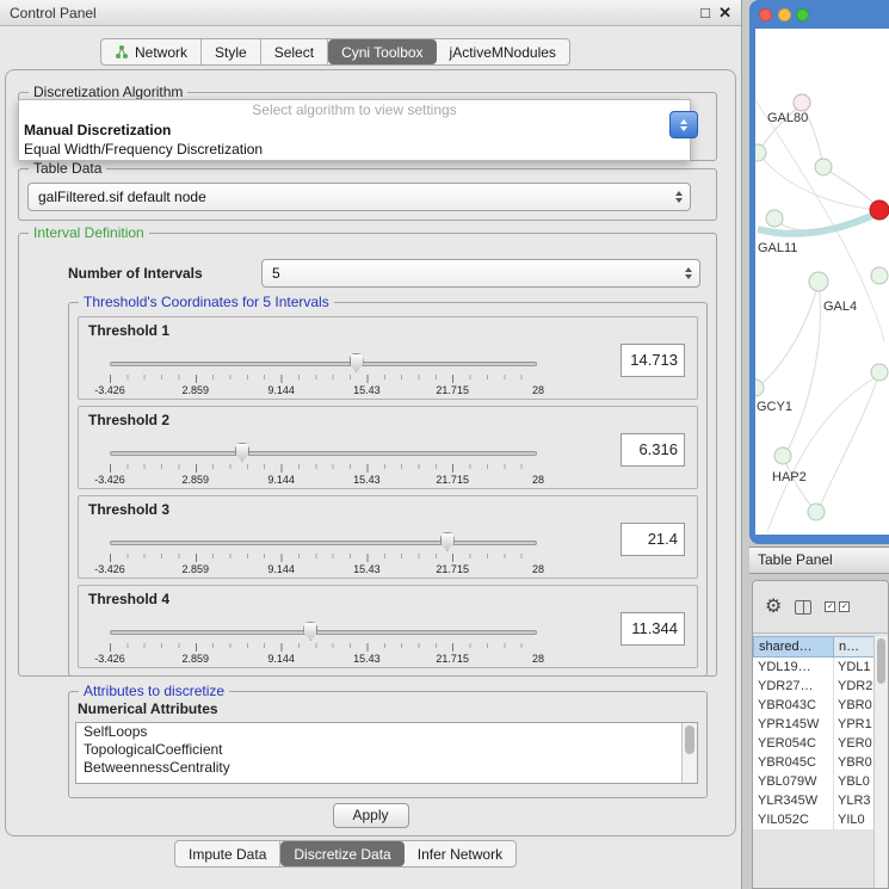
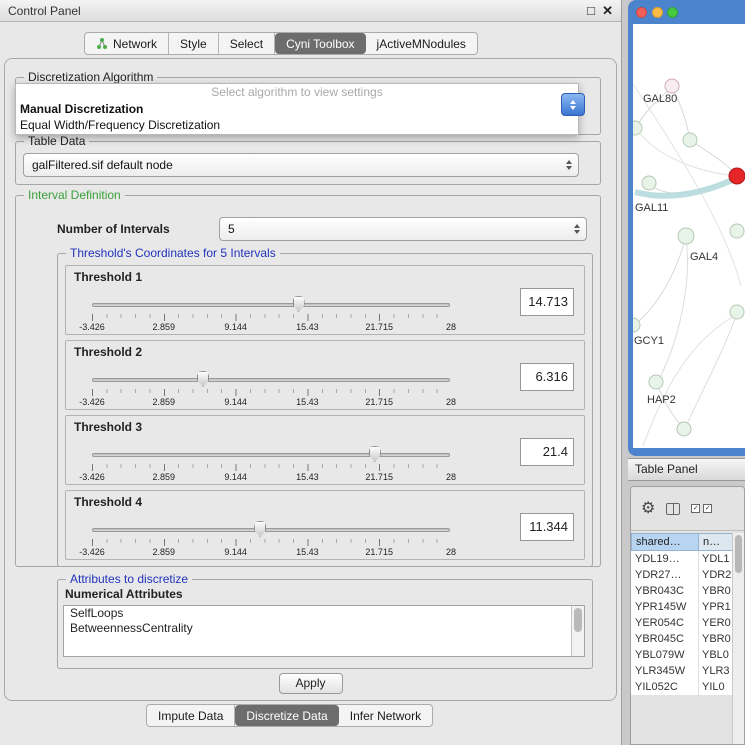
  Control Panel
  □
  ✕
  Network
  Style
  Select
  Cyni Toolbox
  jActiveMNodules
  Discretization Algorithm
  Select algorithm to view settings
  Manual Discretization
  Equal Width/Frequency Discretization
  Table Data
  galFiltered.sif default node
  Interval Definition
  Number of Intervals
  5
  Threshold's Coordinates for 5 Intervals
  Threshold 1
  14.713
  -3.426
  2.859
  9.144
  15.43
  21.715
  28
  Threshold 2
  6.316
  -3.426
  2.859
  9.144
  15.43
  21.715
  28
  Threshold 3
  21.4
  -3.426
  2.859
  9.144
  15.43
  21.715
  28
  Threshold 4
  11.344
  -3.426
  2.859
  9.144
  15.43
  21.715
  28
  Attributes to discretize
  Numerical Attributes
  SelfLoops
- TopologicalCoefficient
  BetweennessCentrality
  Apply
  Impute Data
  Discretize Data
  Infer Network
  GAL80
  GAL11
  GAL4
  GCY1
  HAP2
  Table Panel
  ⚙
  shared…
  n…
  YDL19…
  YDL1
  YDR27…
  YDR2
  YBR043C
  YBR0
  YPR145W
  YPR1
  YER054C
  YER0
  YBR045C
  YBR0
  YBL079W
  YBL0
  YLR345W
  YLR3
  YIL052C
  YIL0
